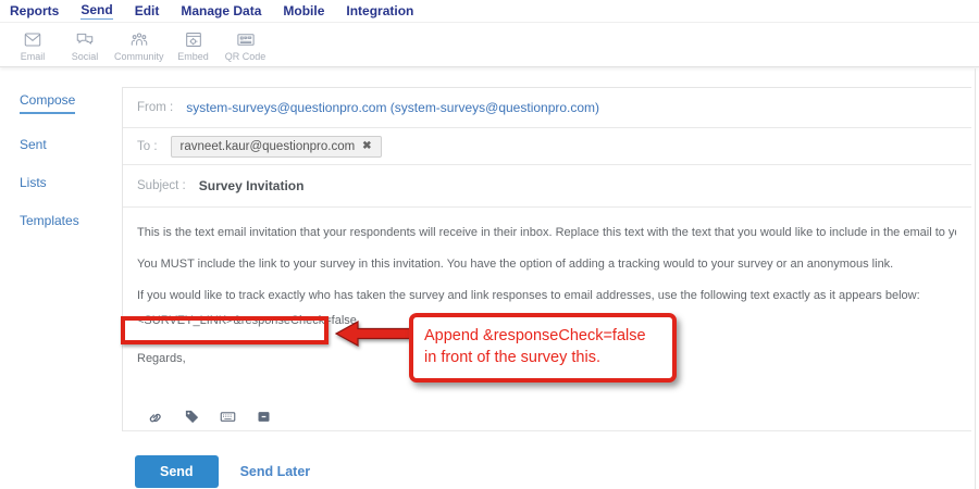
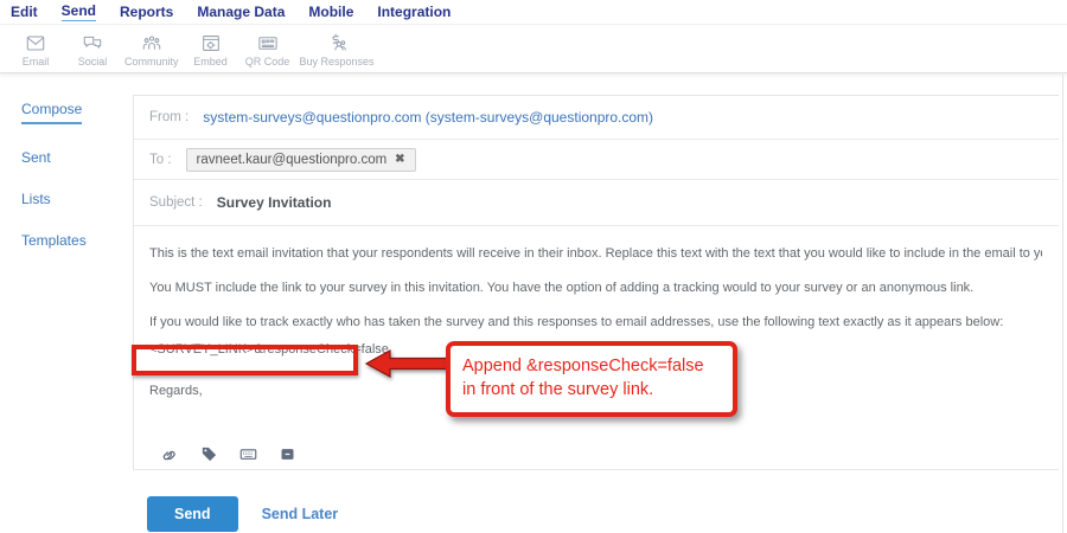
- Reports
+ Edit
  Send
- Edit
+ Reports
  Manage Data
  Mobile
  Integration
  Email
  Social
  Community
  Embed
  QR Code
+ Buy Responses
  Compose
  Sent
  Lists
  Templates
  From :
  system-surveys@questionpro.com (system-surveys@questionpro.com)
  To :
  ravneet.kaur@questionpro.com
  ✖
  Subject :
  Survey Invitation
  This is the text email invitation that your respondents will receive in their inbox. Replace this text with the text that you would like to include in the email to y
  You MUST include the link to your survey in this invitation. You have the option of adding a tracking would to your survey or an anonymous link.
- If you would like to track exactly who has taken the survey and link responses to email addresses, use the following text exactly as it appears below:
+ If you would like to track exactly who has taken the survey and this responses to email addresses, use the following text exactly as it appears below:
  <SURVEY_LINK>&responseCheck=false
  Regards,
  Send
  Send Later
- Append &responseCheck=false in front of the survey this.
+ Append &responseCheck=false in front of the survey link.
